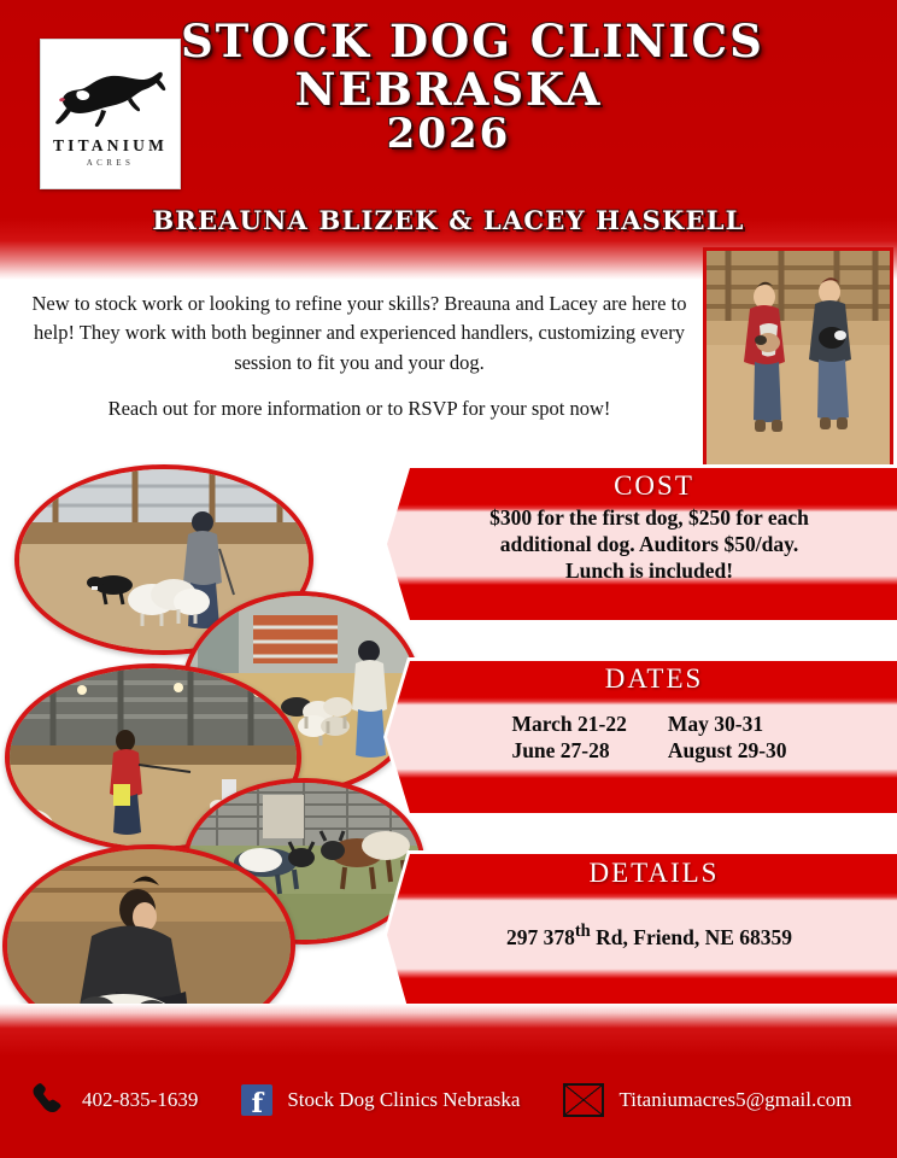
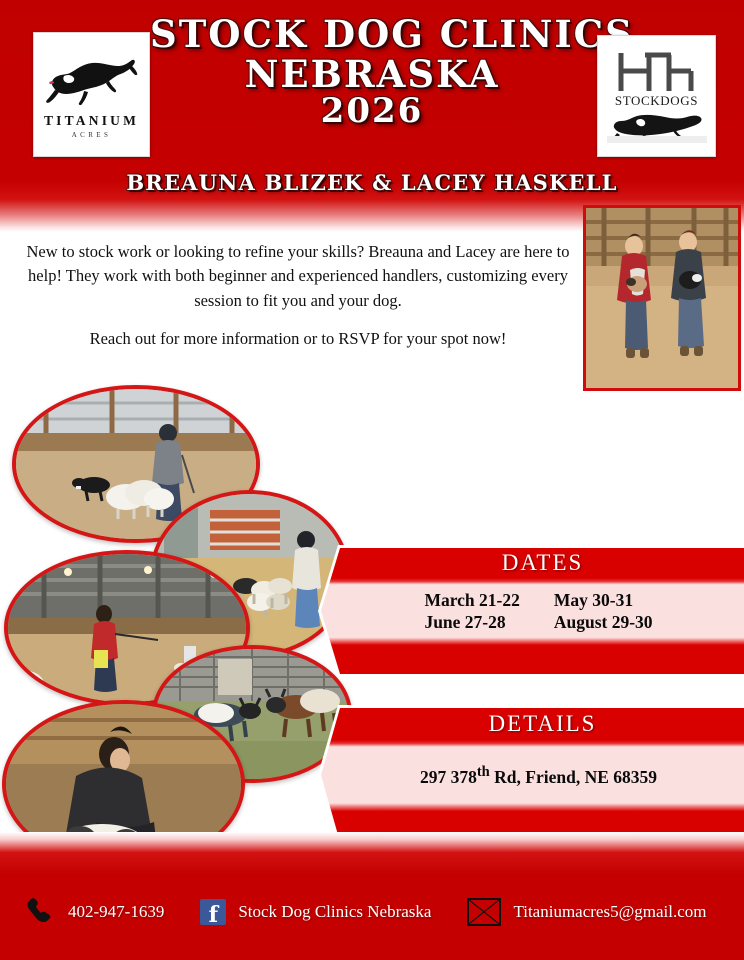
  TITANIUM
  ACRES
  STOCK DOG CLINICS
  NEBRASKA
  2026
+ STOCKDOGS
  BREAUNA BLIZEK & LACEY HASKELL
  New to stock work or looking to refine your skills? Breauna and Lacey are here to help! They work with both beginner and experienced handlers, customizing every session to fit you and your dog.
  Reach out for more information or to RSVP for your spot now!
- COST
- $300 for the first dog, $250 for each
- additional dog. Auditors $50/day.
- Lunch is included!
  DATES
  March 21-22
  May 30-31
  June 27-28
  August 29-30
  DETAILS
  297 378th Rd, Friend, NE 68359
- 402-835-1639
+ 402-947-1639
  f
  Stock Dog Clinics Nebraska
  Titaniumacres5@gmail.com
